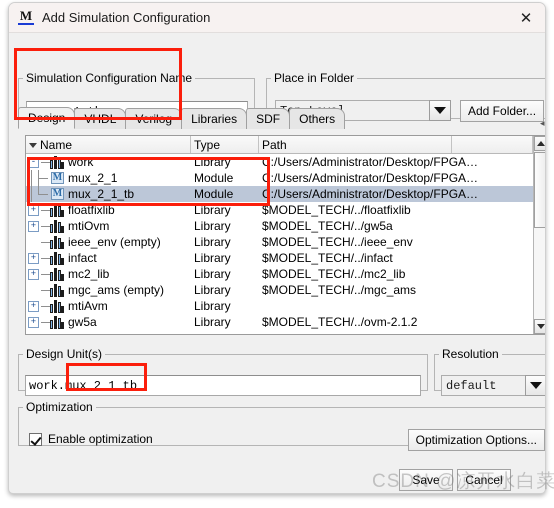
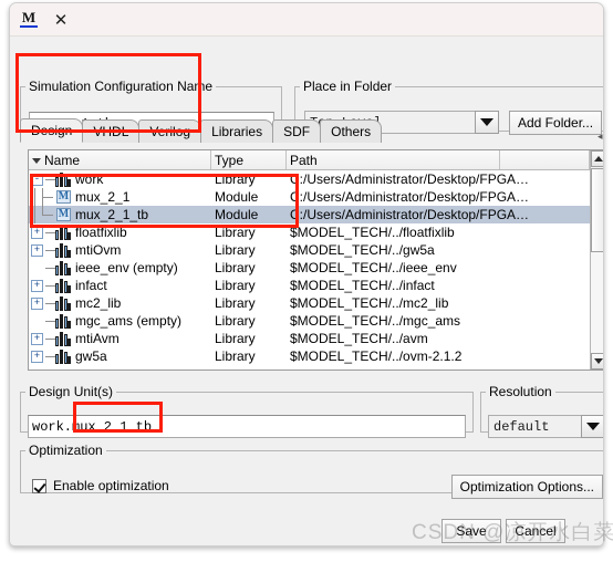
  M
- Add Simulation Configuration
  ✕
  Simulation Configuration Name
  Place in Folder
  Add Folder...
  Design
  VHDL
  Verilog
  Libraries
  SDF
  Others
  ◂
  Name
  Type
  Path
  -
  work
  Library
  C:/Users/Administrator/Desktop/FPGA…
  M
  mux_2_1
  Module
  C:/Users/Administrator/Desktop/FPGA…
  M
  mux_2_1_tb
  Module
  C:/Users/Administrator/Desktop/FPGA…
  +
  floatfixlib
  Library
  $MODEL_TECH/../floatfixlib
  +
  mtiOvm
  Library
  $MODEL_TECH/../gw5a
  ieee_env (empty)
  Library
  $MODEL_TECH/../ieee_env
  +
  infact
  Library
  $MODEL_TECH/../infact
  +
  mc2_lib
  Library
  $MODEL_TECH/../mc2_lib
  mgc_ams (empty)
  Library
  $MODEL_TECH/../mgc_ams
  +
  mtiAvm
  Library
+ $MODEL_TECH/../avm
  +
  gw5a
  Library
  $MODEL_TECH/../ovm-2.1.2
  Design Unit(s)
  work.mux_2_1_tb
  Resolution
  default
  Optimization
  Enable optimization
  Optimization Options...
  Save
  Cancel
  CSDN @凉开水白菜
